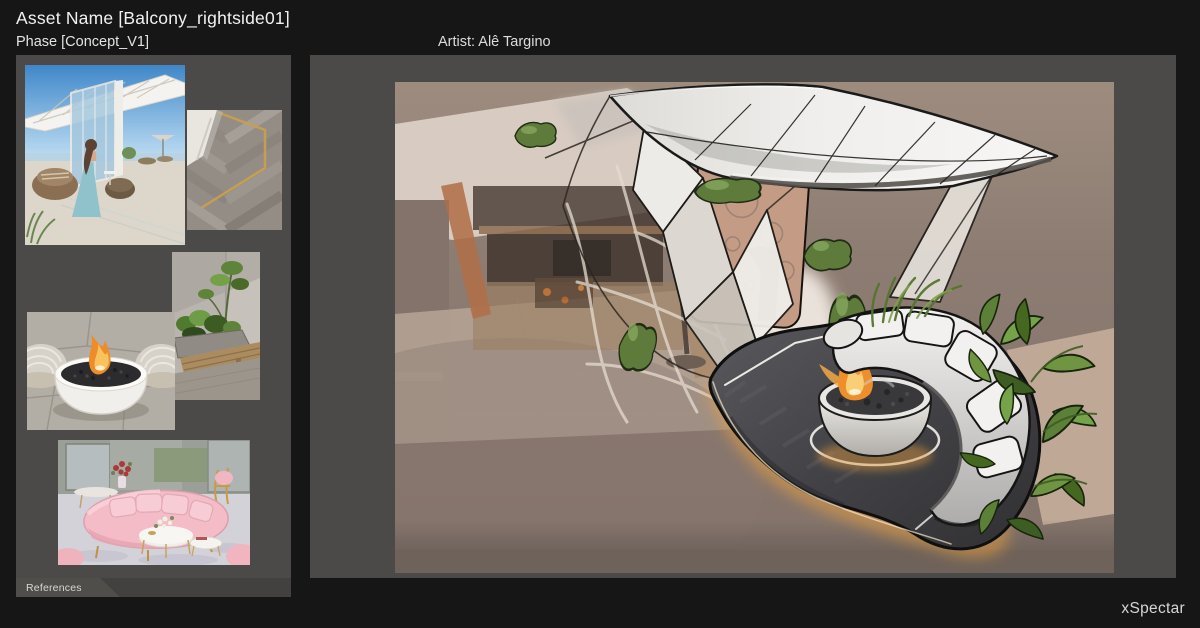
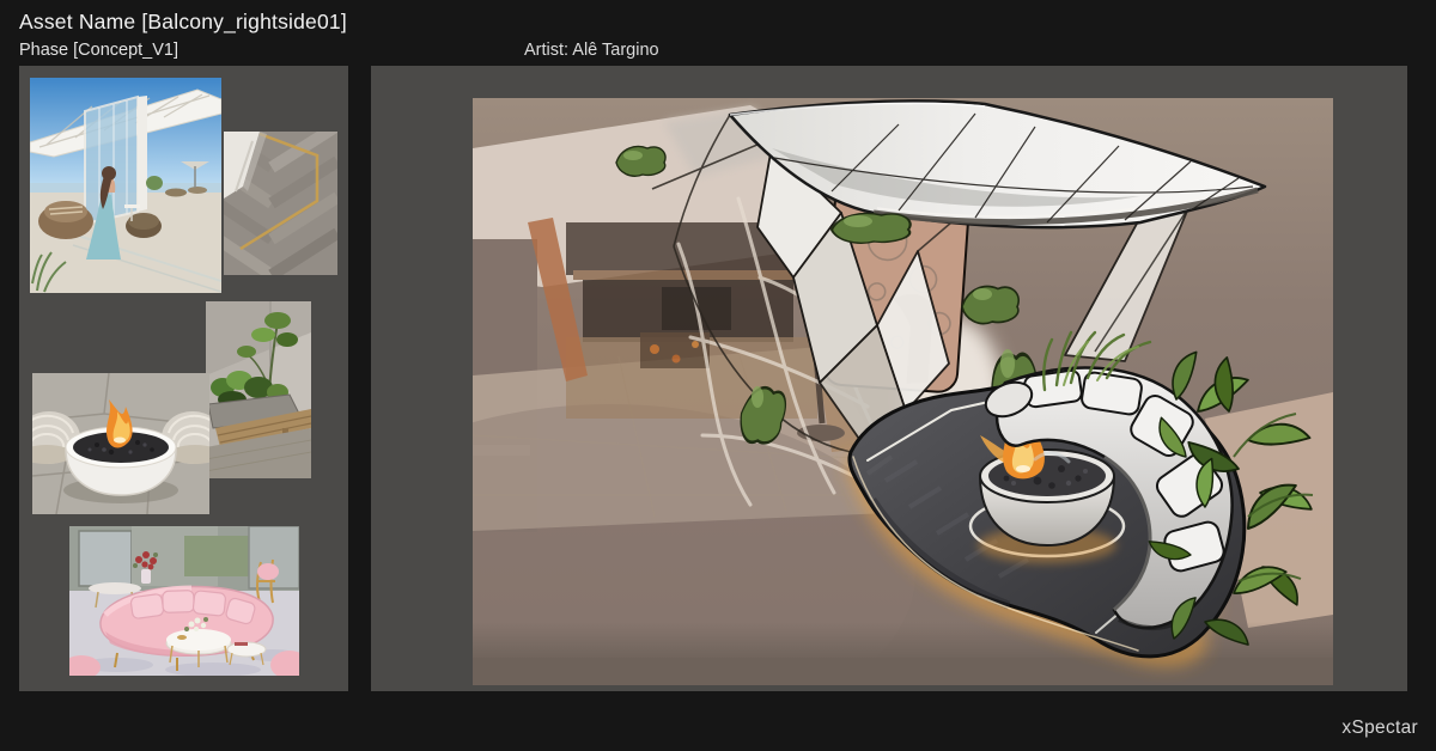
  Asset Name [Balcony_rightside01]
  Phase [Concept_V1]
  Artist: Alê Targino
- References
  xSpectar
